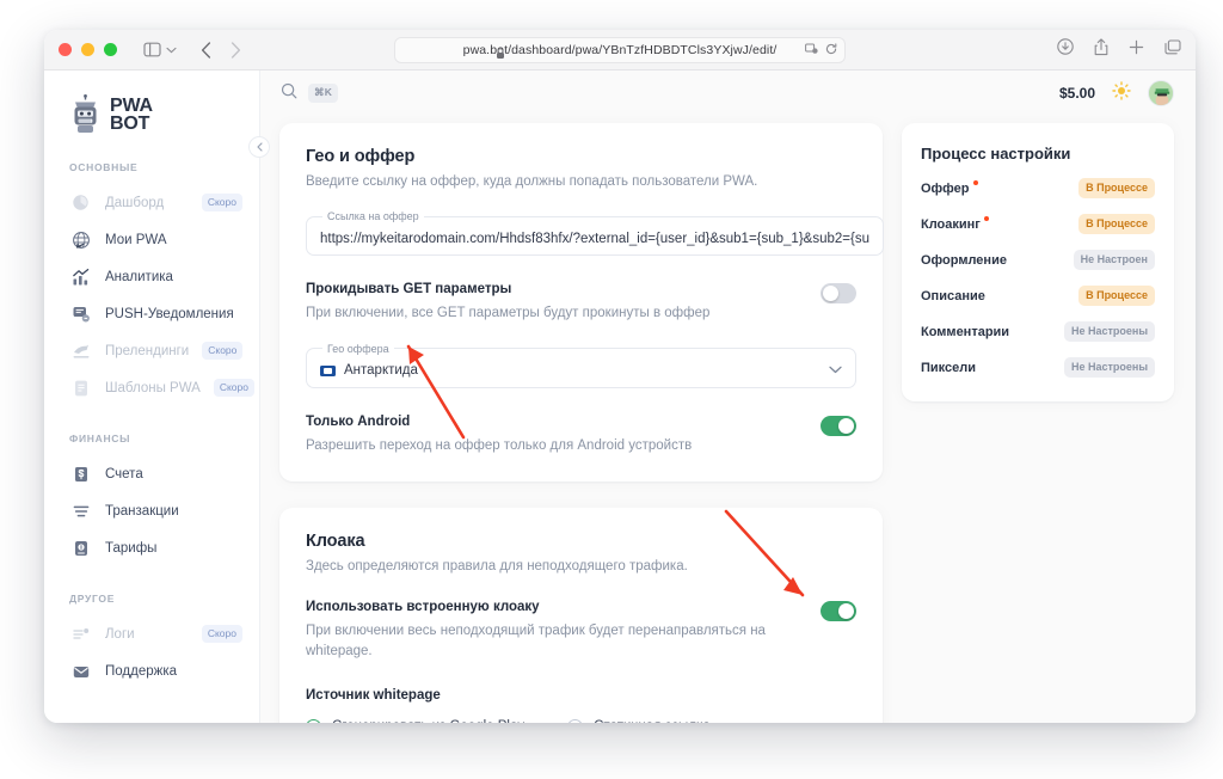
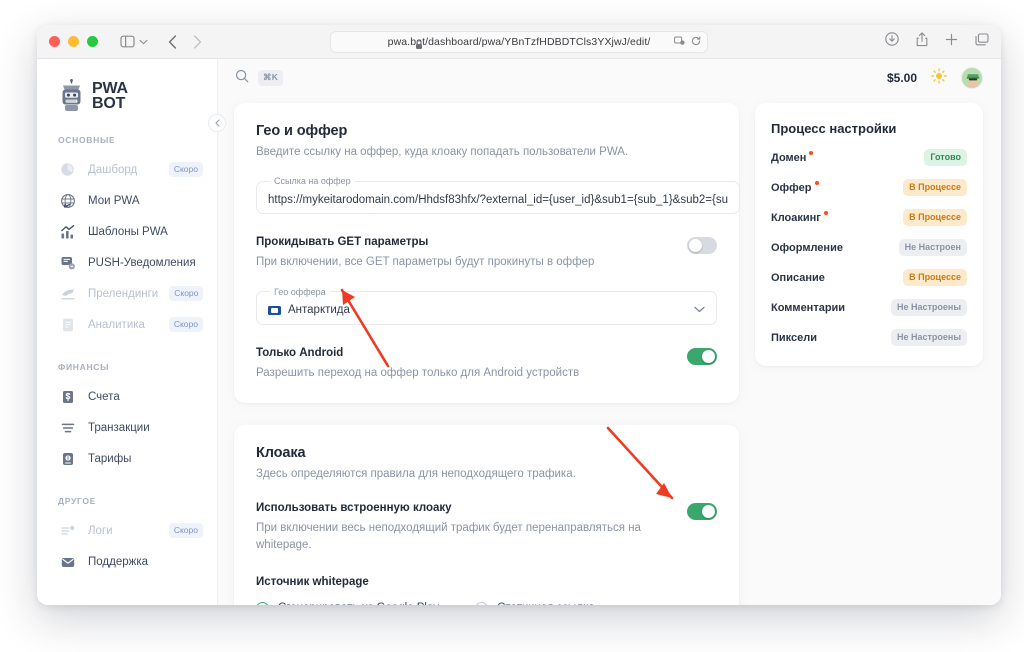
  pwa.bot/dashboard/pwa/YBnTzfHDBDTCls3YXjwJ/edit/
  PWA
  BOT
  ОСНОВНЫЕ
  Дашборд
  Скоро
  Мои PWA
- Аналитика
+ Шаблоны PWA
  PUSH-Уведомления
  Прелендинги
  Скоро
- Шаблоны PWA
+ Аналитика
  Скоро
  ФИНАНСЫ
  Счета
  Транзакции
  Тарифы
  ДРУГОЕ
  Логи
  Скоро
  Поддержка
  ⌘K
  $5.00
  Гео и оффер
- Введите ссылку на оффер, куда должны попадать пользователи PWA.
+ Введите ссылку на оффер, куда клоаку попадать пользователи PWA.
  Ссылка на оффер
  https://mykeitarodomain.com/Hhdsf83hfx/?external_id={user_id}&sub1={sub_1}&sub2={su
  Прокидывать GET параметры
  При включении, все GET параметры будут прокинуты в оффер
  Гео оффера
  Антарктида
  Только Android
  Разрешить переход на оффер только для Android устройств
  Клоака
  Здесь определяются правила для неподходящего трафика.
  Использовать встроенную клоаку
  При включении весь неподходящий трафик будет перенаправляться на whitepage.
  Источник whitepage
  Процесс настройки
+ Домен
+ Готово
  Оффер
  В Процессе
  Клоакинг
  В Процессе
  Оформление
  Не Настроен
  Описание
  В Процессе
  Комментарии
  Не Настроены
  Пиксели
  Не Настроены
